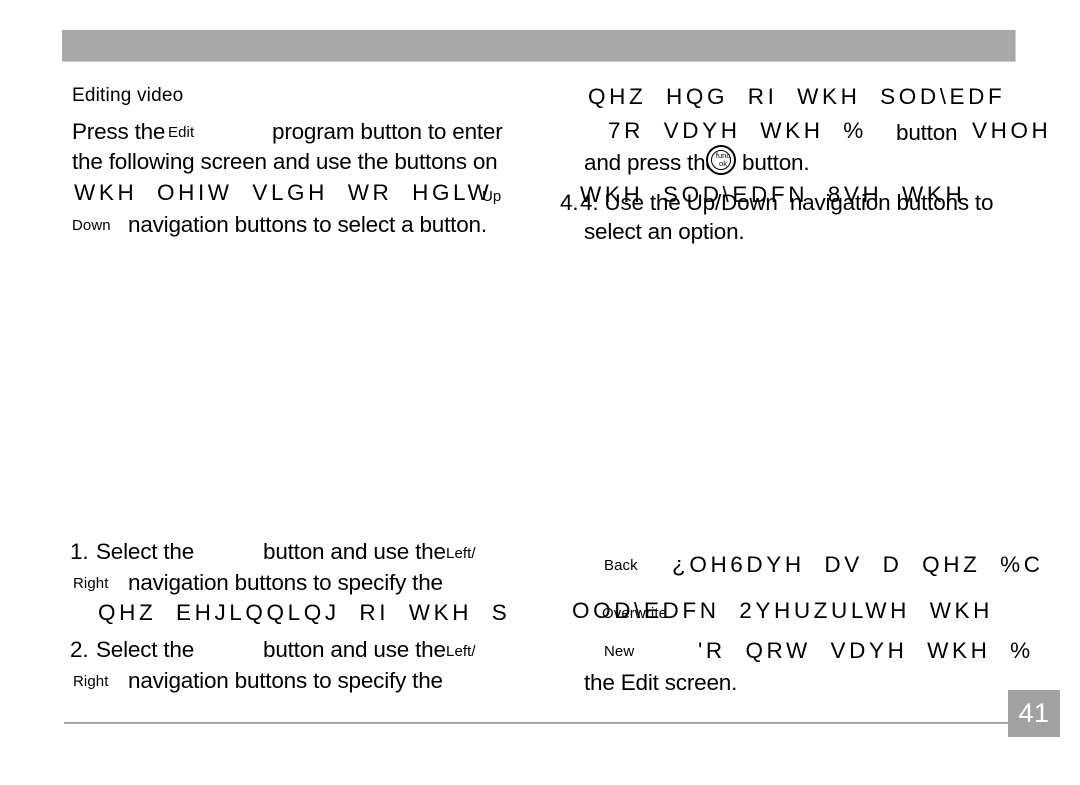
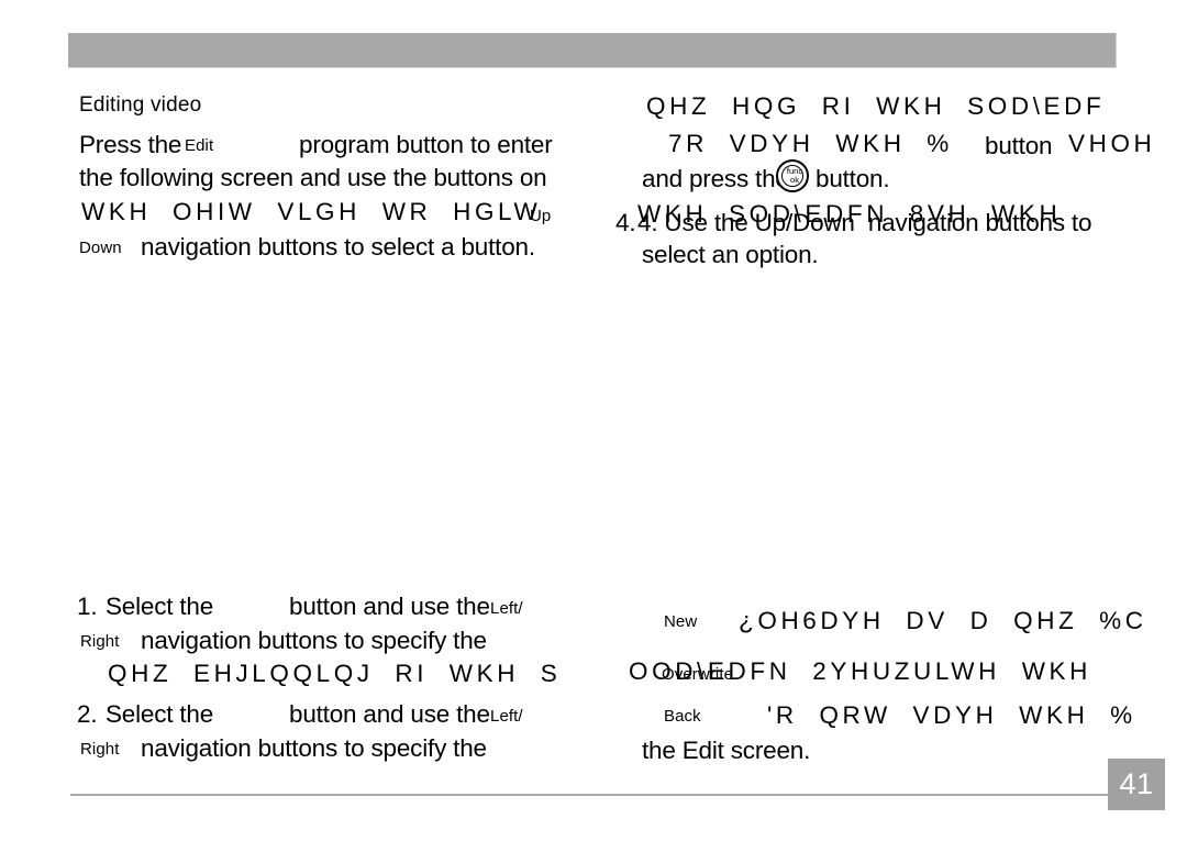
  Editing video
  Press the
  Edit
  program button to enter
  the following screen and use the buttons on
  WKH OHIW VLGH WR HGLW
  Up
  4.
  Down
  navigation buttons to select a button.
  1.
  Select the
  button and use the
  Left/
  Right
  navigation buttons to specify the
  QHZ EHJLQQLQJ RI WKH S
  2.
  Select the
  button and use the
  Left/
  Right
  navigation buttons to specify the
  QHZ HQG RI WKH SOD\EDF
  7R VDYH WKH %
  button
  VHOH
  and press th
  func
  ok
  button.
  WKH SOD\EDFN 8VH WKH
  4. Use the Up/Down navigation buttons to
  select an option.
- Back
+ New
  ¿OH6DYH DV D QHZ %C
  OOD\EDFN 2YHUZULWH WKH
  Overwrite
- New
+ Back
  'R QRW VDYH WKH %
  the Edit screen.
  41
